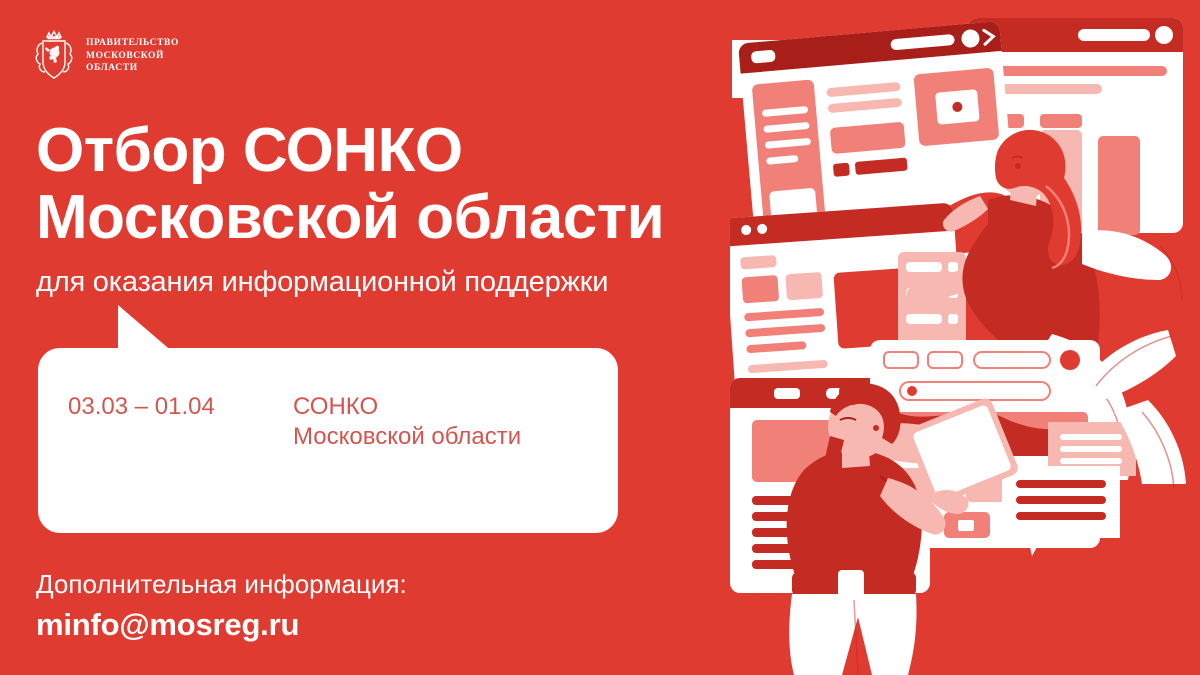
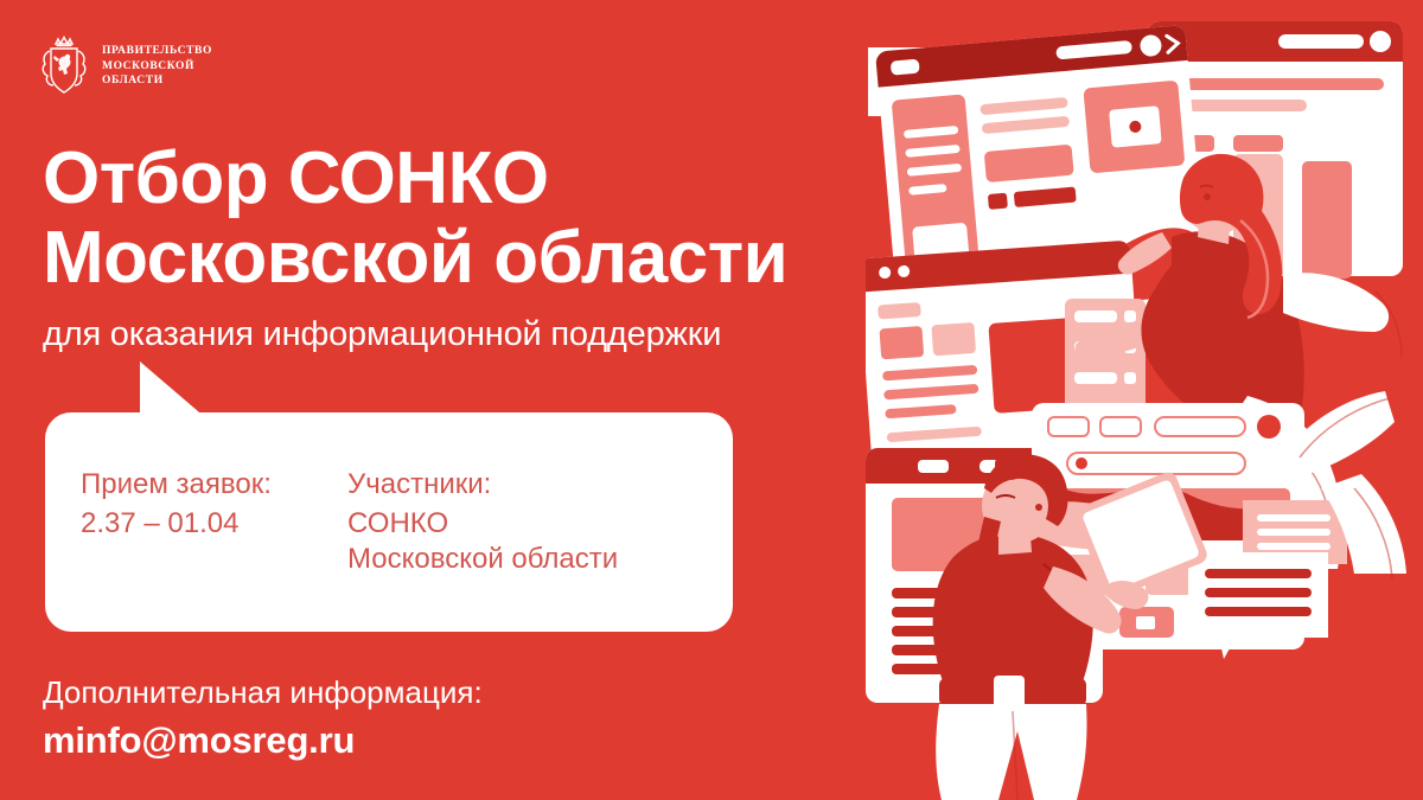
  ПРАВИТЕЛЬСТВО
  МОСКОВСКОЙ
  ОБЛАСТИ
  Отбор СОНКО
  Московской области
  для оказания информационной поддержки
+ Прием заявок:
- 03.03 – 01.04
+ 2.37 – 01.04
+ Участники:
  СОНКО
  Московской области
  Дополнительная информация:
  minfo@mosreg.ru
